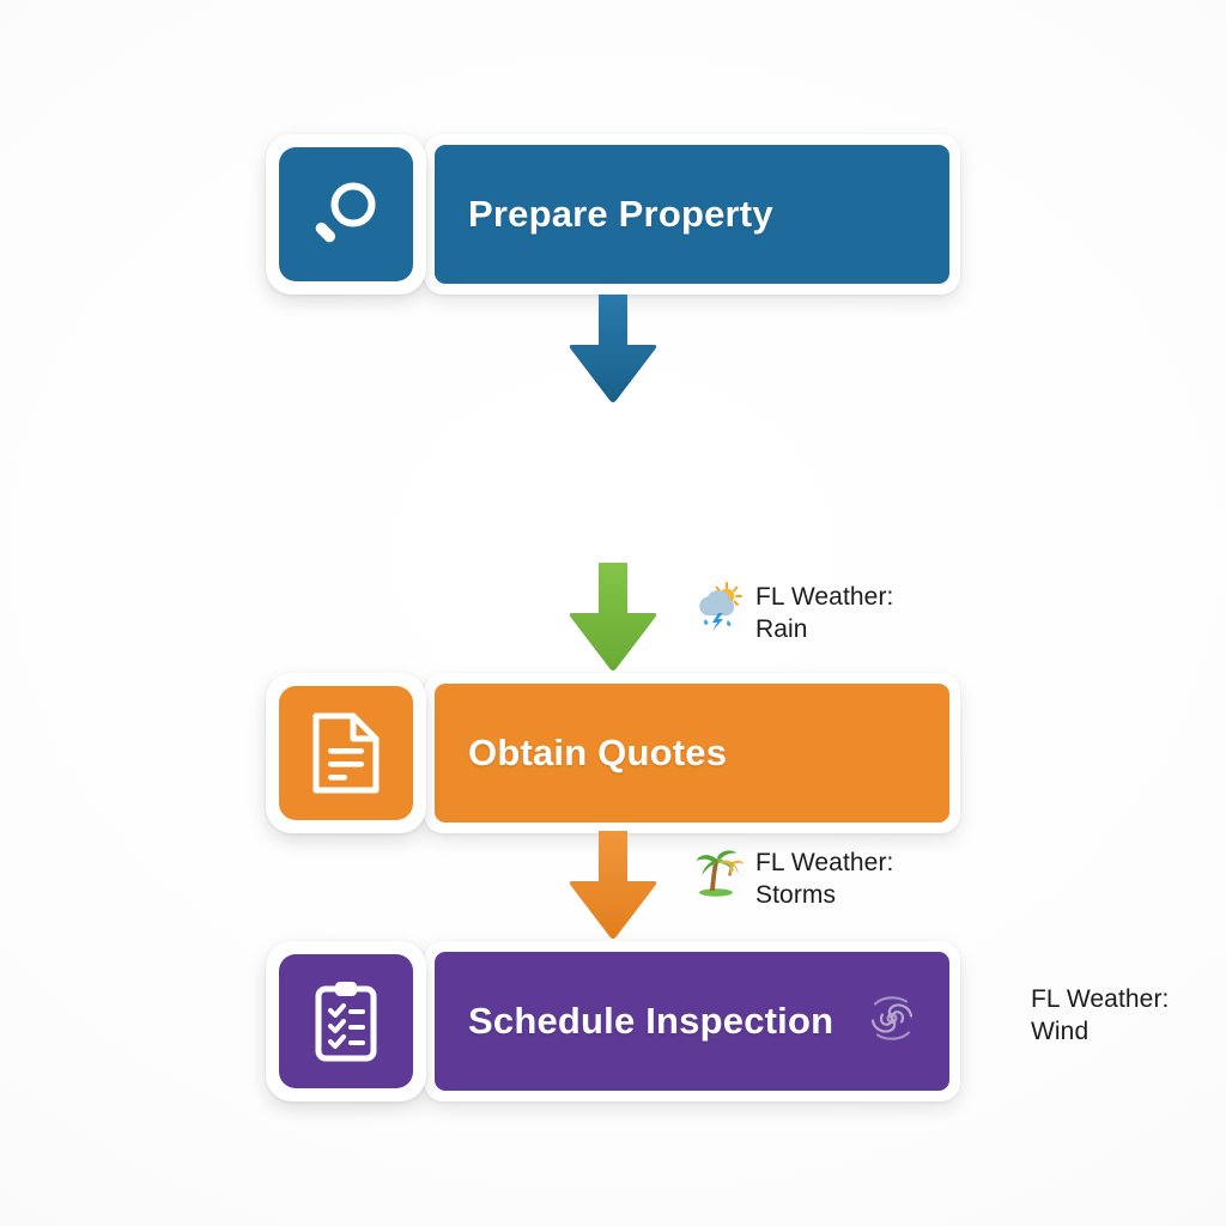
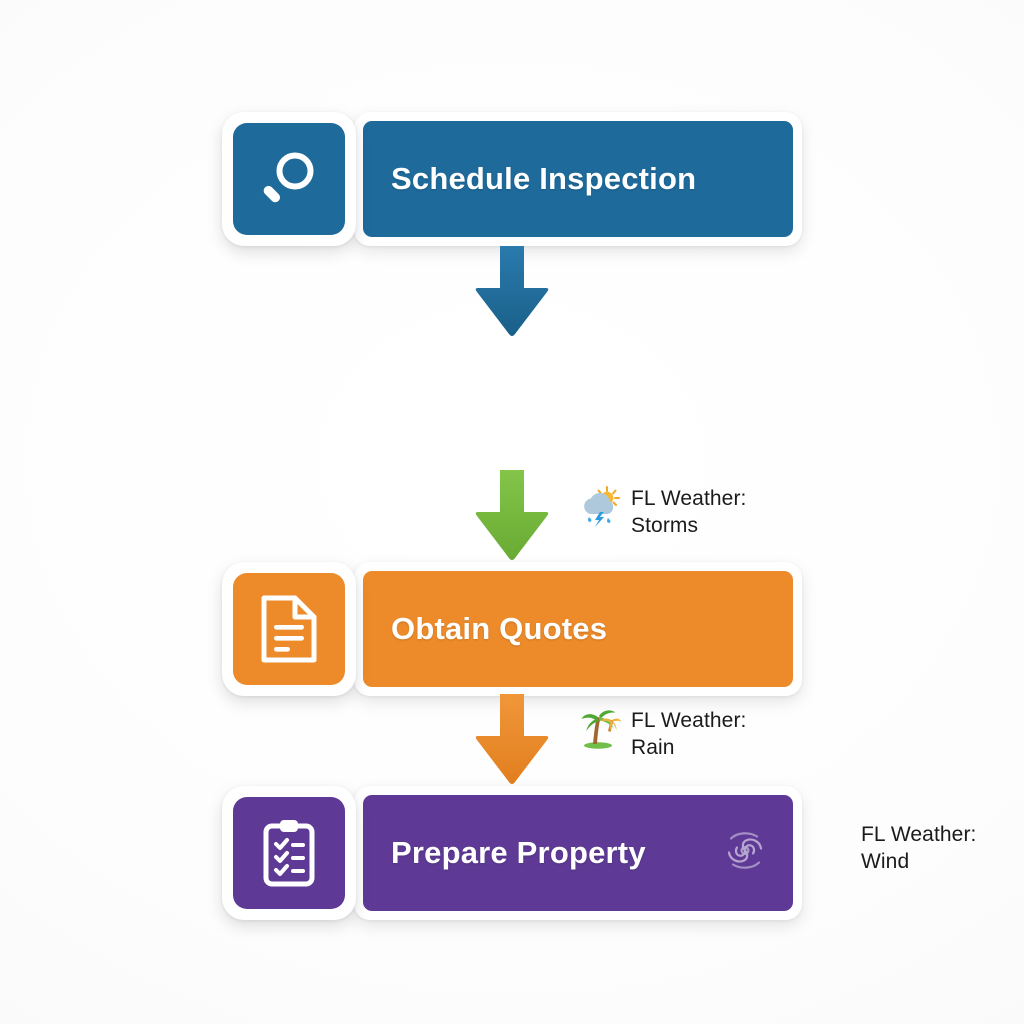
- Prepare Property
+ Schedule Inspection
  Obtain Quotes
- Schedule Inspection
+ Prepare Property
  FL Weather:
- Rain
+ Storms
  FL Weather:
- Storms
+ Rain
  FL Weather:
  Wind
